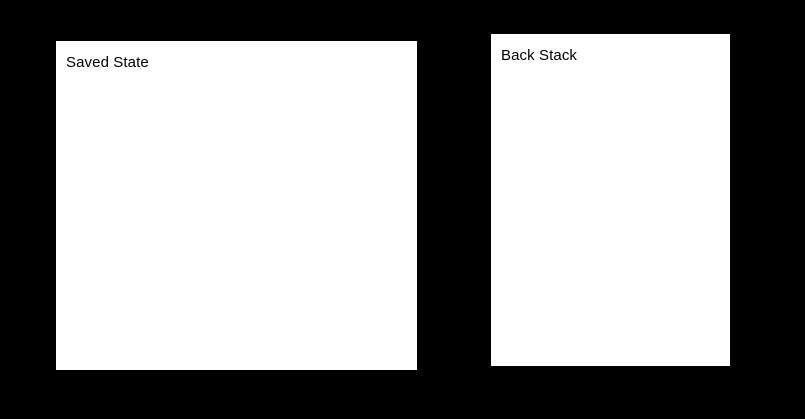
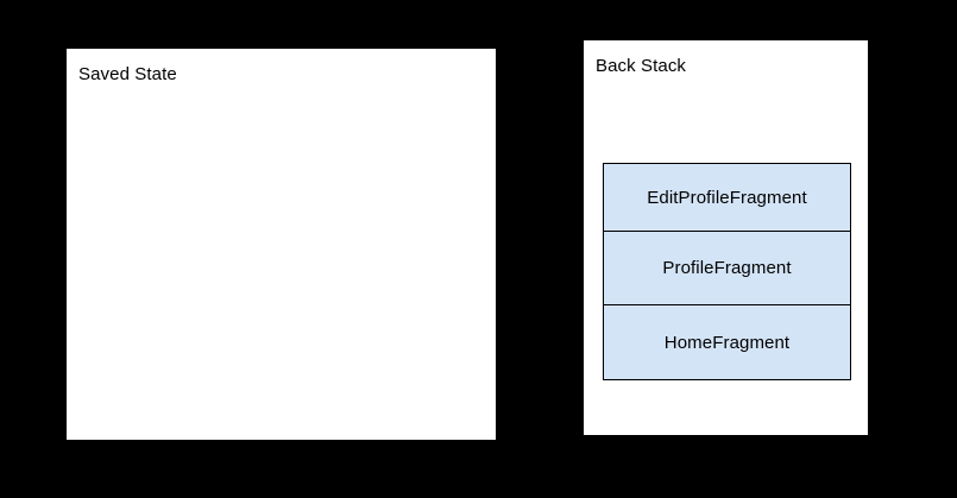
  Saved State
  Back Stack
+ EditProfileFragment
+ ProfileFragment
+ HomeFragment
